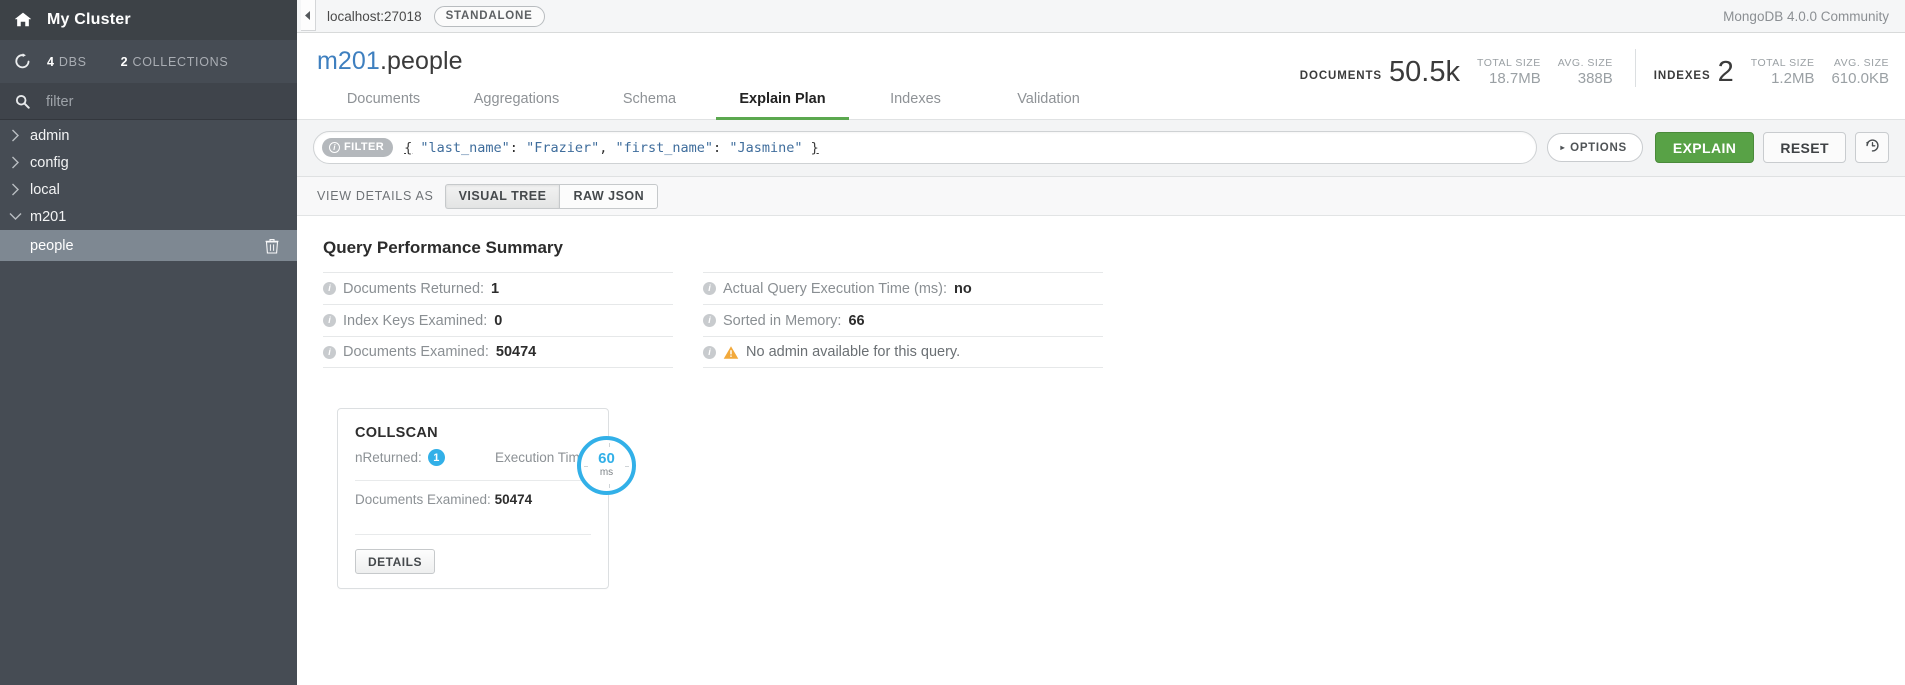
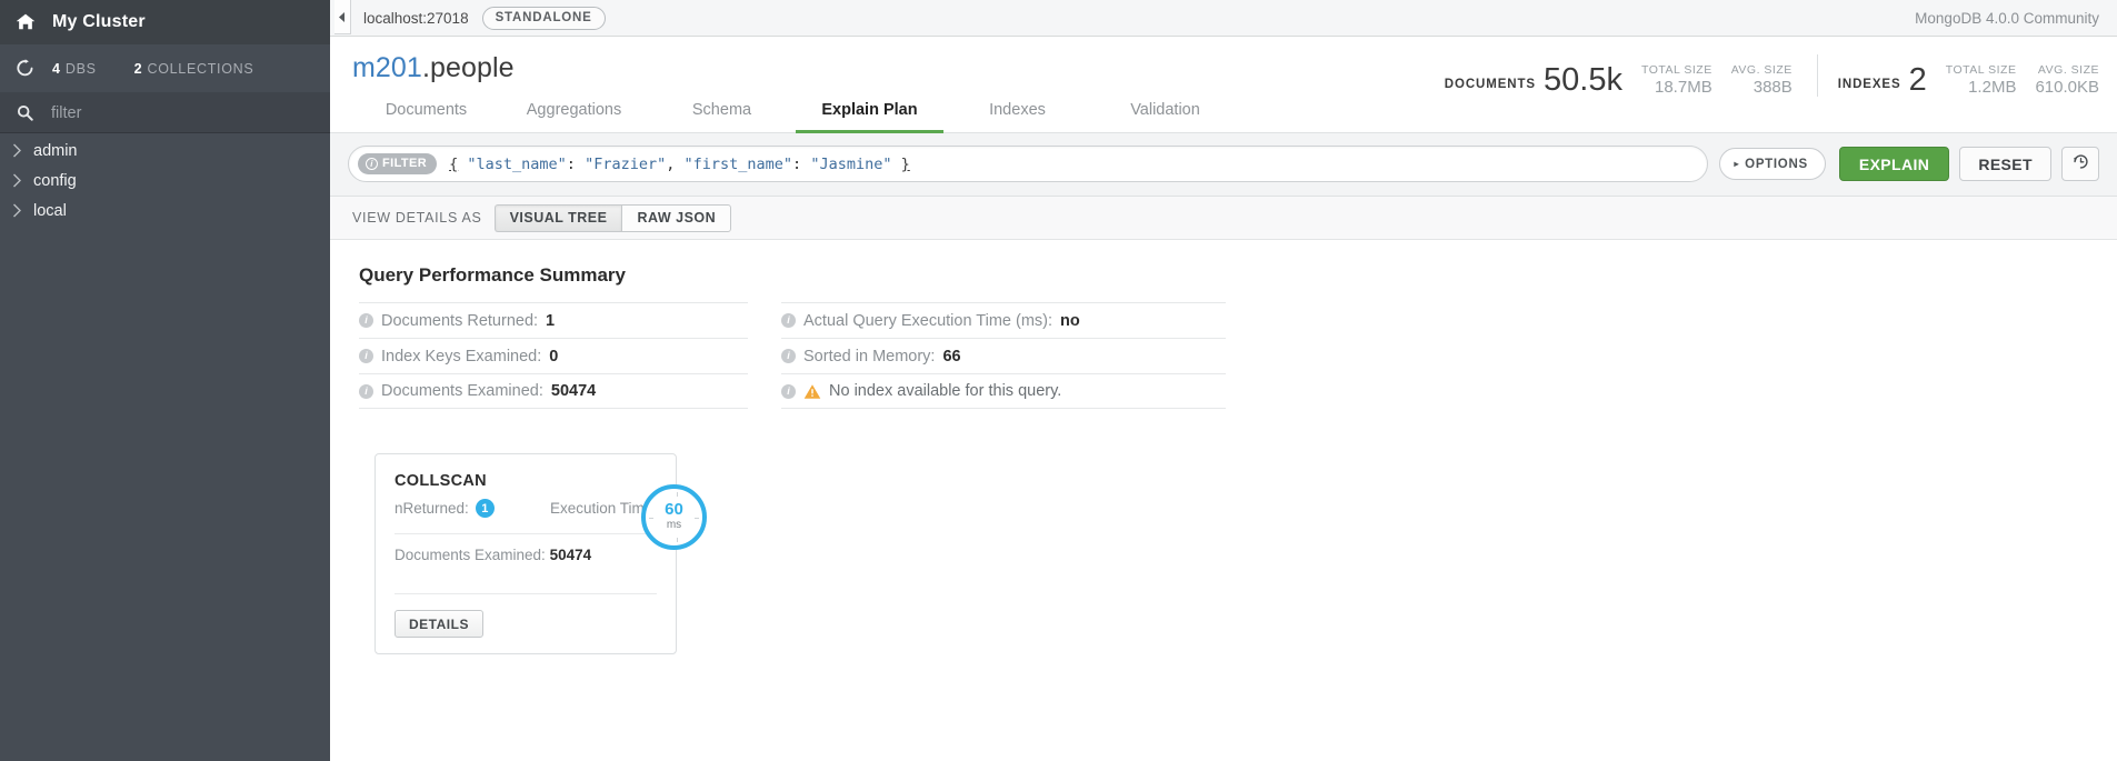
  My Cluster
  4 DBS
  2 COLLECTIONS
  filter
  admin
  config
  local
- m201
- people
  localhost:27018
  STANDALONE
  MongoDB 4.0.0 Community
  m201.people
  DOCUMENTS
  50.5k
  TOTAL SIZE
  18.7MB
  AVG. SIZE
  388B
  INDEXES
  2
  TOTAL SIZE
  1.2MB
  AVG. SIZE
  610.0KB
  Documents
  Aggregations
  Schema
  Explain Plan
  Indexes
  Validation
  i
  FILTER
  { "last_name": "Frazier", "first_name": "Jasmine" }
  ▸
  OPTIONS
  EXPLAIN
  RESET
  VIEW DETAILS AS
  VISUAL TREE
  RAW JSON
  Query Performance Summary
  i
  Documents Returned:
  1
  i
  Index Keys Examined:
  0
  i
  Documents Examined:
  50474
  i
  Actual Query Execution Time (ms):
  no
  i
  Sorted in Memory:
  66
  i
- No admin available for this query.
+ No index available for this query.
  COLLSCAN
  nReturned:
  1
  Execution Tim
  60
  ms
  Documents Examined: 50474
  DETAILS
